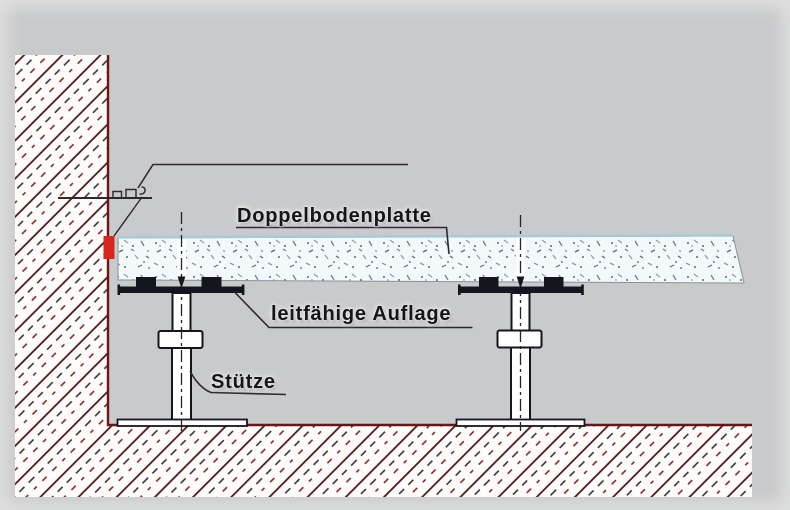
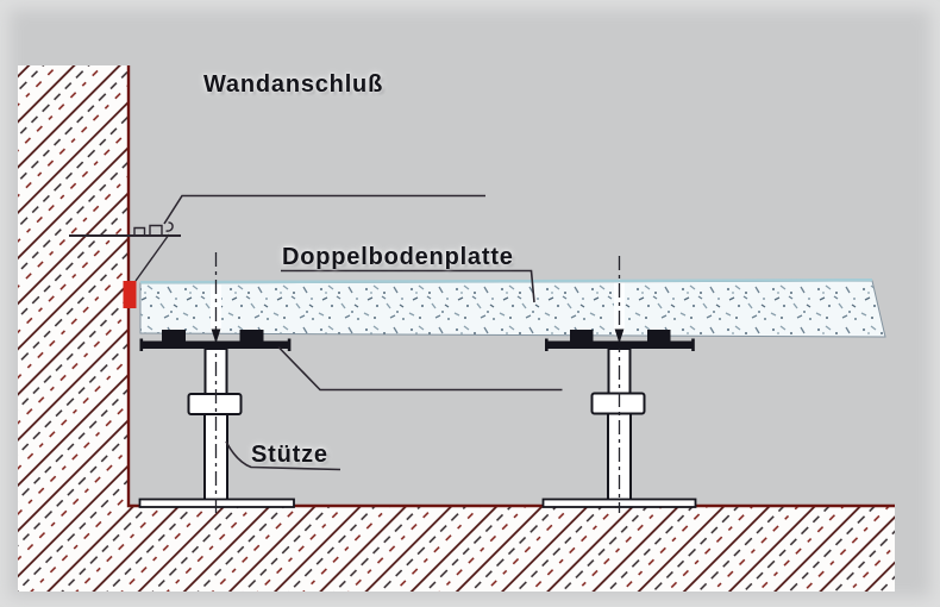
+ Wandanschluß
  Doppelbodenplatte
- leitfähige Auflage
  Stütze
